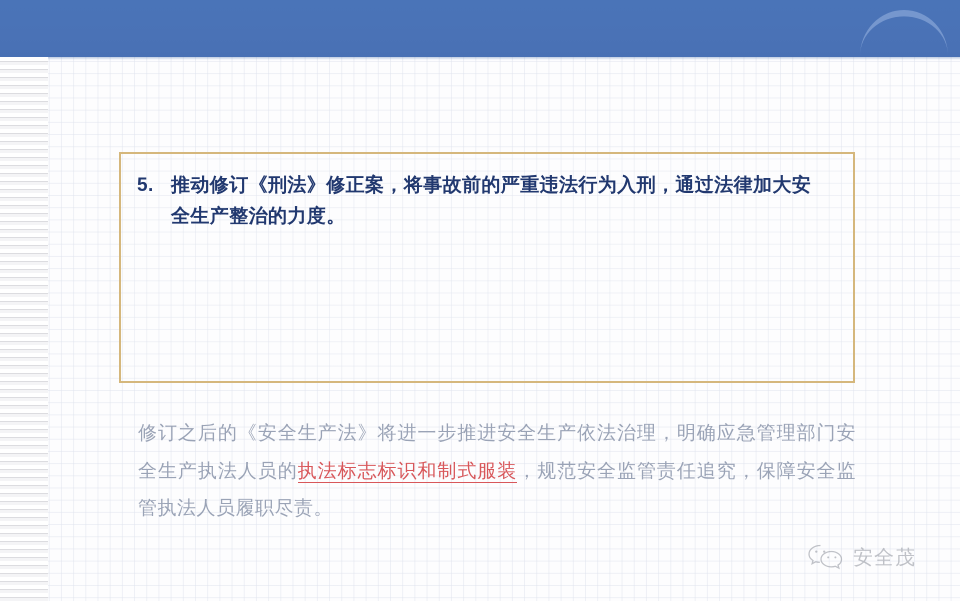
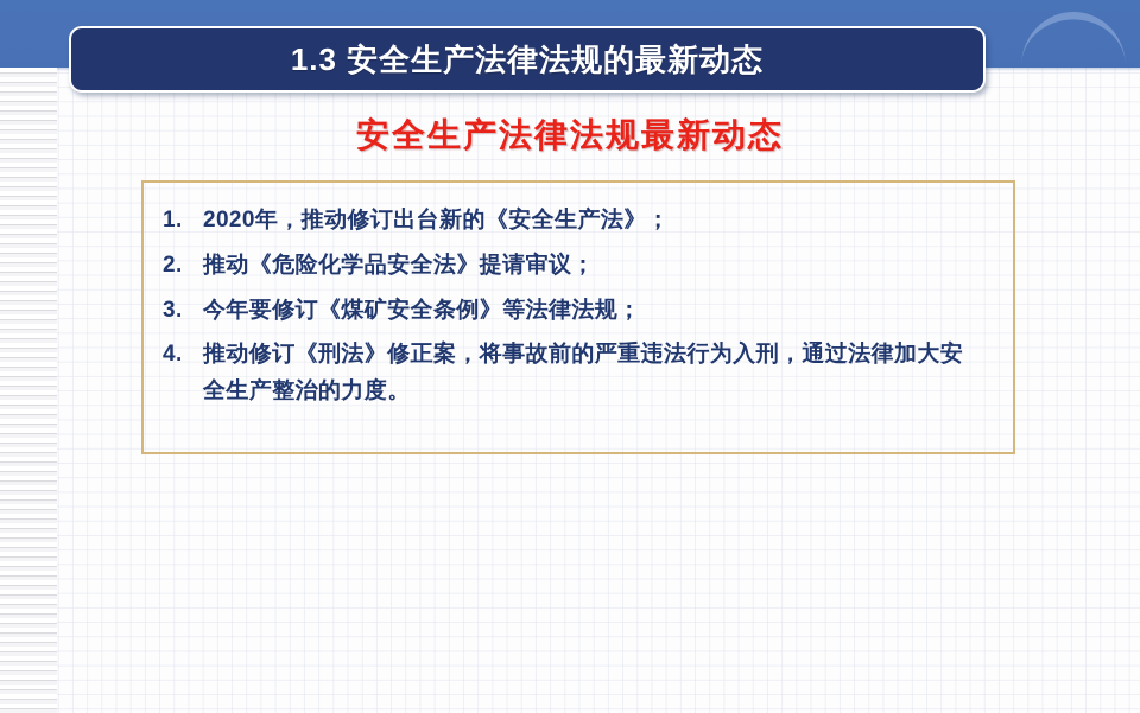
+ 1.3 安全生产法律法规的最新动态
+ 安全生产法律法规最新动态
+ 1.
+ 2020年，推动修订出台新的《安全生产法》；
+ 2.
+ 推动《危险化学品安全法》提请审议；
+ 3.
+ 今年要修订《煤矿安全条例》等法律法规；
- 5.
+ 4.
  推动修订《刑法》修正案，将事故前的严重违法行为入刑，通过法律加大安全生产整治的力度。
- 修订之后的《安全生产法》将进一步推进安全生产依法治理，明确应急管理部门安全生产执法人员的执法标志标识和制式服装，规范安全监管责任追究，保障安全监管执法人员履职尽责。
- 安全茂
